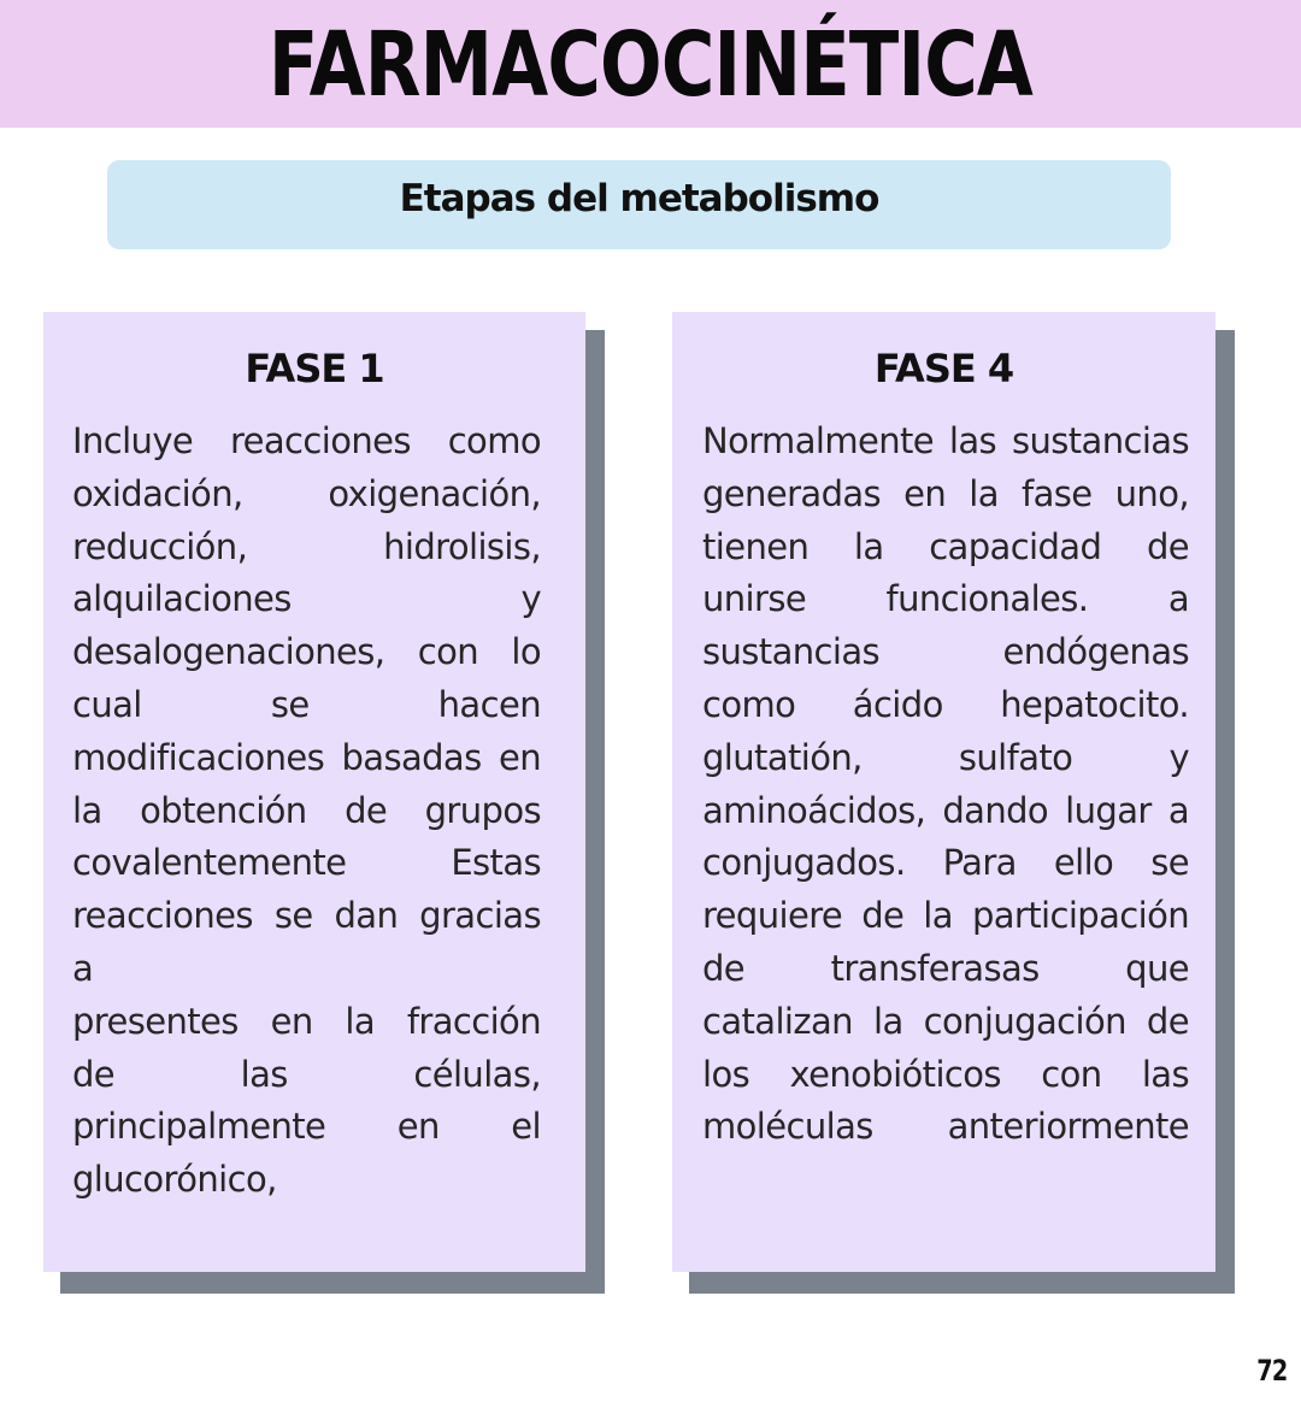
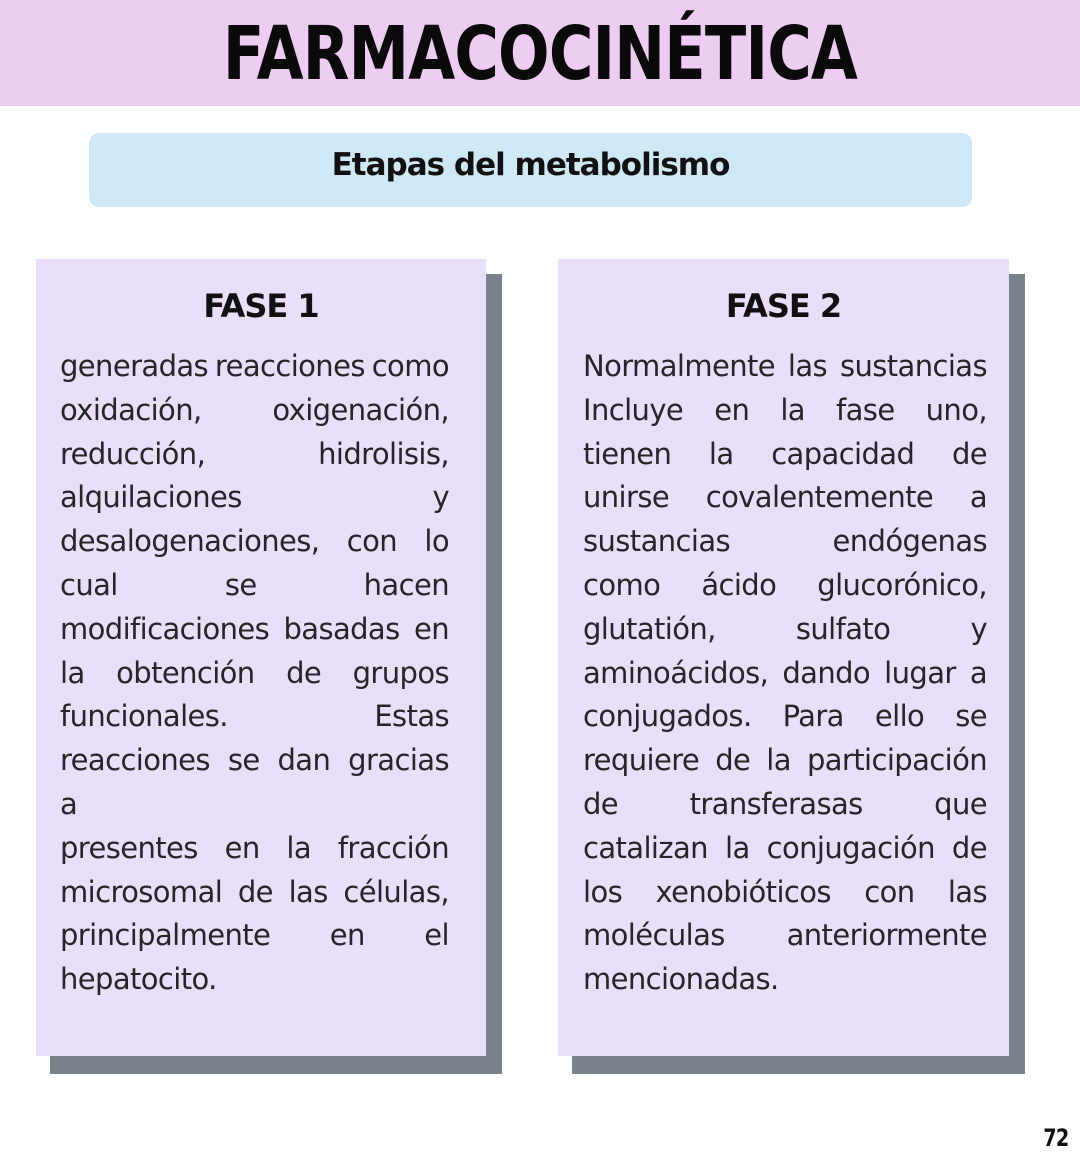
  FARMACOCINÉTICA
  Etapas del metabolismo
  FASE 1
- Incluye
+ generadas
  reacciones
  como
  oxidación,
  oxigenación,
  reducción,
  hidrolisis,
  alquilaciones
  y
  desalogenaciones,
  con
  lo
  cual
  se
  hacen
  modificaciones
  basadas
  en
  la
  obtención
  de
  grupos
- covalentemente
+ funcionales.
  Estas
  reacciones
  se
  dan
  gracias
  a
  presentes
  en
  la
  fracción
+ microsomal
  de
  las
  células,
  principalmente
  en
  el
- glucorónico,
+ hepatocito.
- FASE 4
+ FASE 2
  Normalmente
  las
  sustancias
- generadas
+ Incluye
  en
  la
  fase
  uno,
  tienen
  la
  capacidad
  de
  unirse
- funcionales.
+ covalentemente
  a
  sustancias
  endógenas
  como
  ácido
- hepatocito.
+ glucorónico,
  glutatión,
  sulfato
  y
  aminoácidos,
  dando
  lugar
  a
  conjugados.
  Para
  ello
  se
  requiere
  de
  la
  participación
  de
  transferasas
  que
  catalizan
  la
  conjugación
  de
  los
  xenobióticos
  con
  las
  moléculas
  anteriormente
+ mencionadas.
  72
